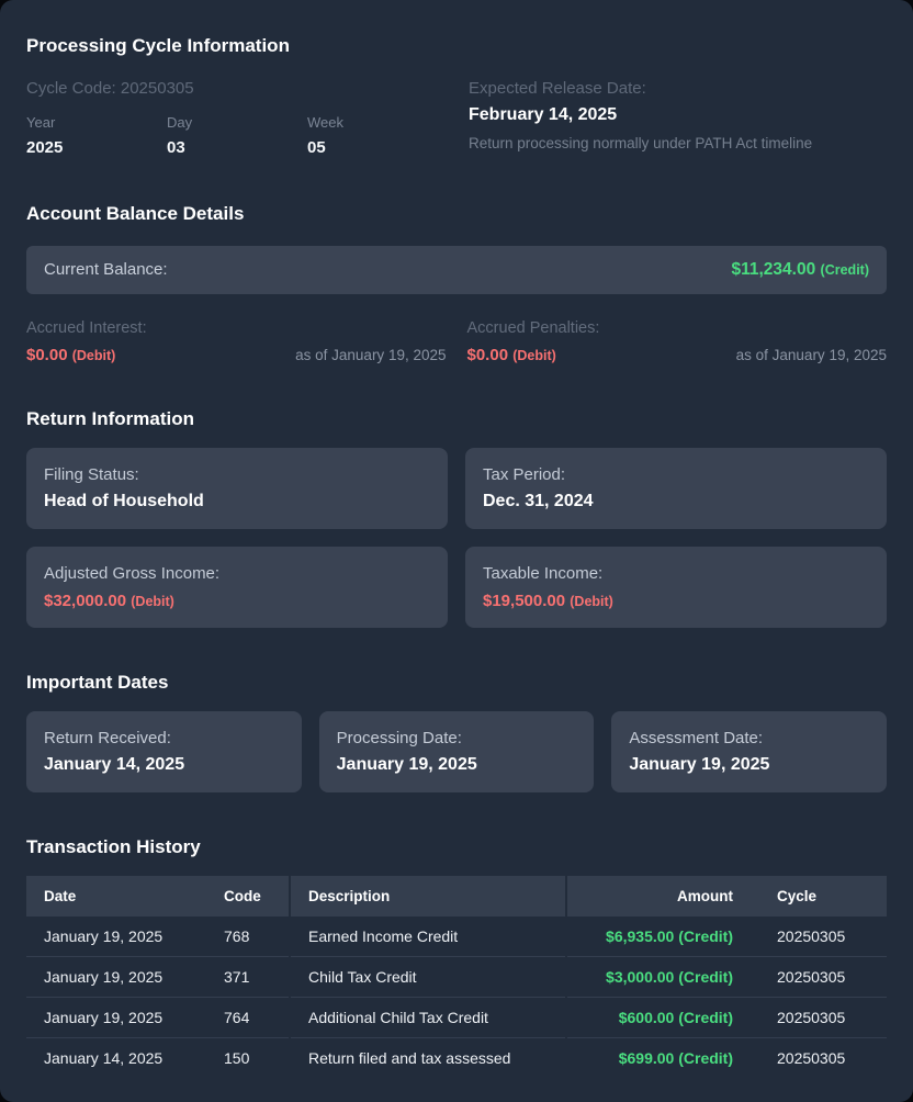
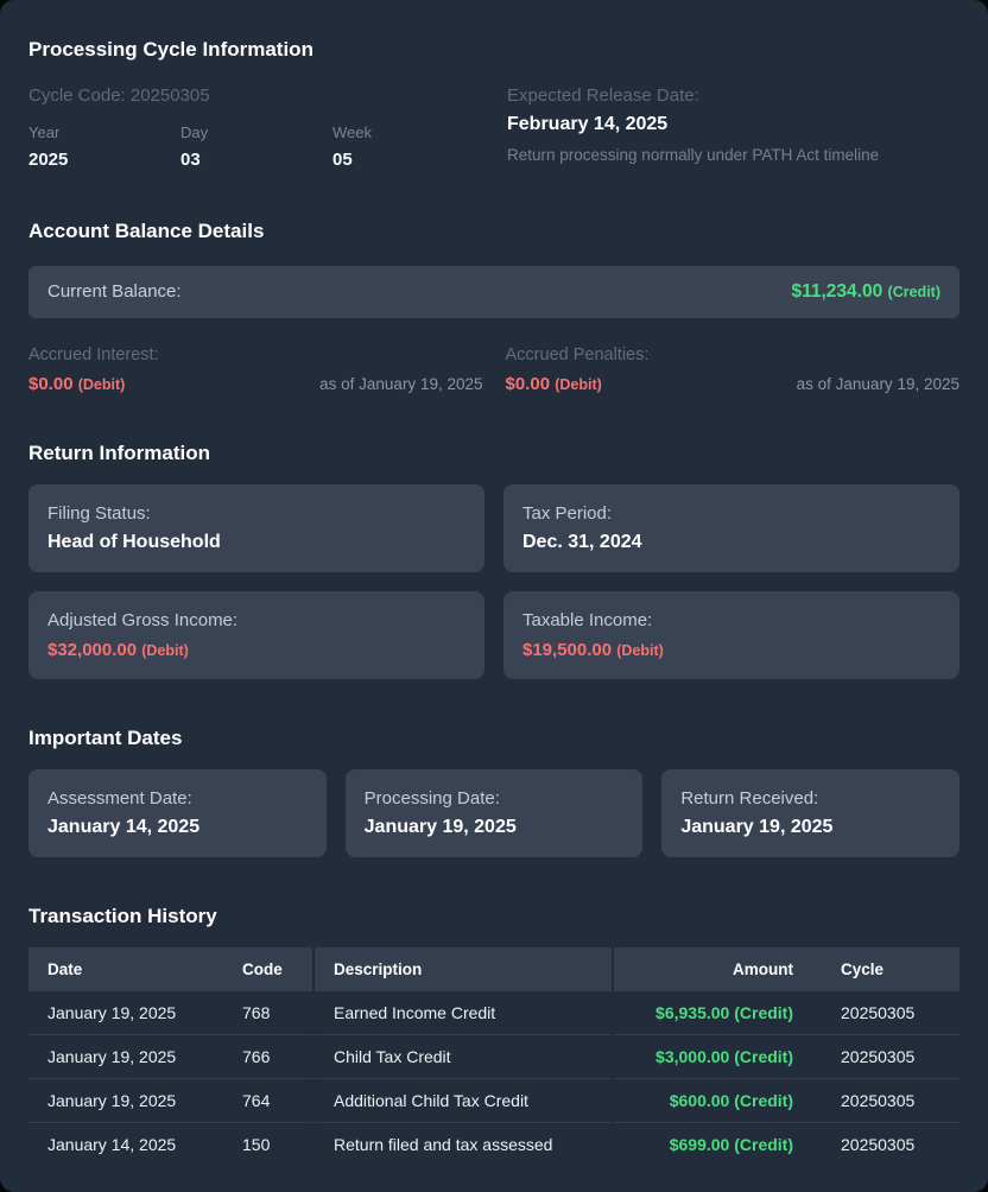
  Processing Cycle Information
  Cycle Code: 20250305
  Year
  2025
  Day
  03
  Week
  05
  Expected Release Date:
  February 14, 2025
  Return processing normally under PATH Act timeline
  Account Balance Details
  Current Balance:
  $11,234.00 (Credit)
  Accrued Interest:
  $0.00 (Debit)
  as of January 19, 2025
  Accrued Penalties:
  $0.00 (Debit)
  as of January 19, 2025
  Return Information
  Filing Status:
  Head of Household
  Tax Period:
  Dec. 31, 2024
  Adjusted Gross Income:
  $32,000.00 (Debit)
  Taxable Income:
  $19,500.00 (Debit)
  Important Dates
- Return Received:
+ Assessment Date:
  January 14, 2025
  Processing Date:
  January 19, 2025
- Assessment Date:
+ Return Received:
  January 19, 2025
  Transaction History
  Date	Code	Description	Amount	Cycle
  January 19, 2025	768	Earned Income Credit	$6,935.00 (Credit)	20250305
- January 19, 2025	371	Child Tax Credit	$3,000.00 (Credit)	20250305
+ January 19, 2025	766	Child Tax Credit	$3,000.00 (Credit)	20250305
  January 19, 2025	764	Additional Child Tax Credit	$600.00 (Credit)	20250305
  January 14, 2025	150	Return filed and tax assessed	$699.00 (Credit)	20250305
